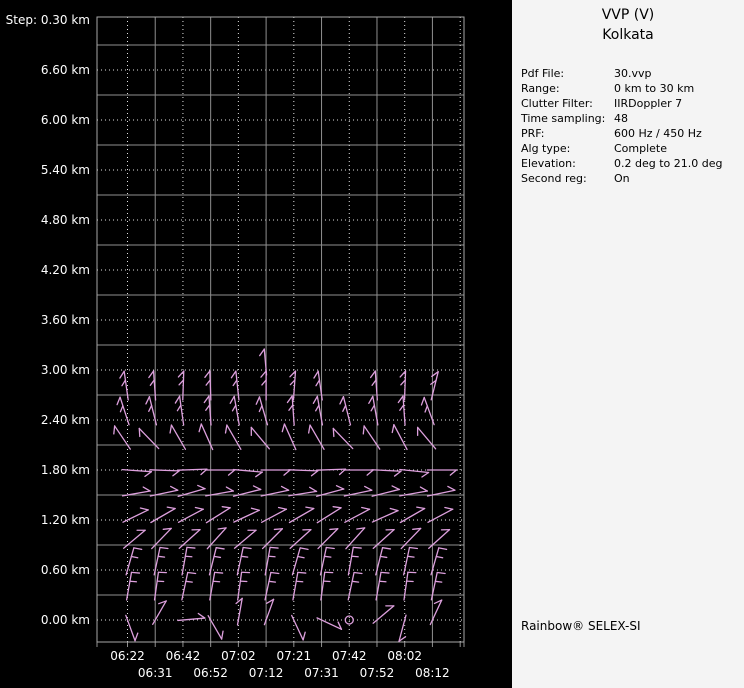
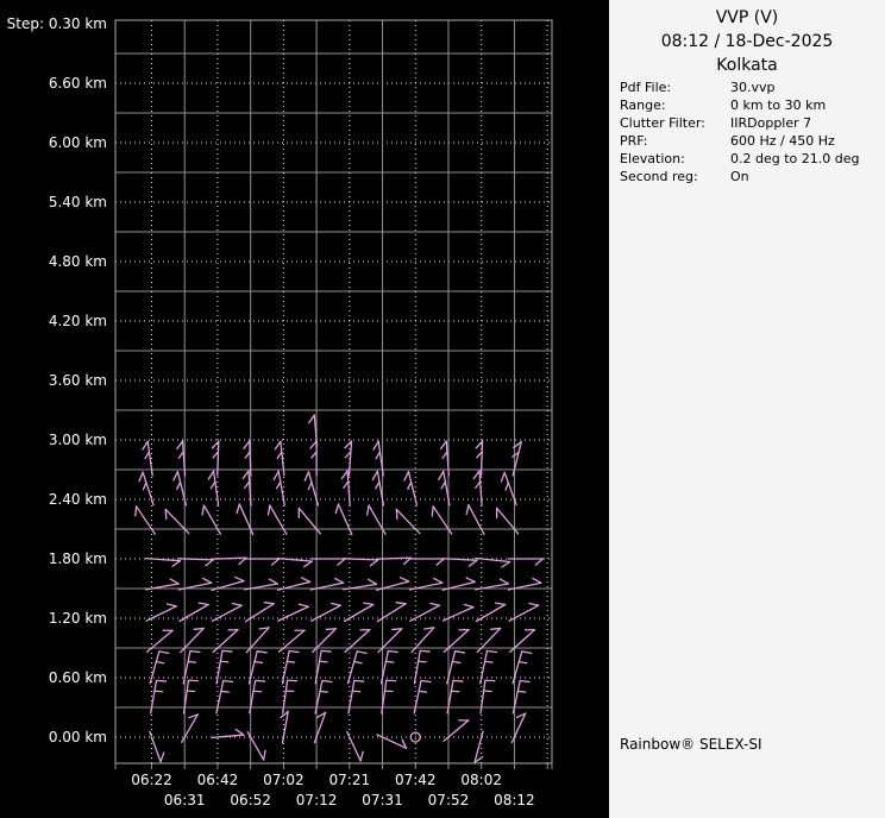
  Step: 0.30 km
  6.60 km
  6.00 km
  5.40 km
  4.80 km
  4.20 km
  3.60 km
  3.00 km
  2.40 km
  1.80 km
  1.20 km
  0.60 km
  0.00 km
  06:22
  06:42
  07:02
  07:21
  07:42
  08:02
  06:31
  06:52
  07:12
  07:31
  07:52
  08:12
  VVP (V)
+ 08:12 / 18-Dec-2025
  Kolkata
  Pdf File:
  30.vvp
  Range:
  0 km to 30 km
  Clutter Filter:
  IIRDoppler 7
- Time sampling:
- 48
  PRF:
  600 Hz / 450 Hz
- Alg type:
- Complete
  Elevation:
  0.2 deg to 21.0 deg
  Second reg:
  On
  Rainbow® SELEX-SI
